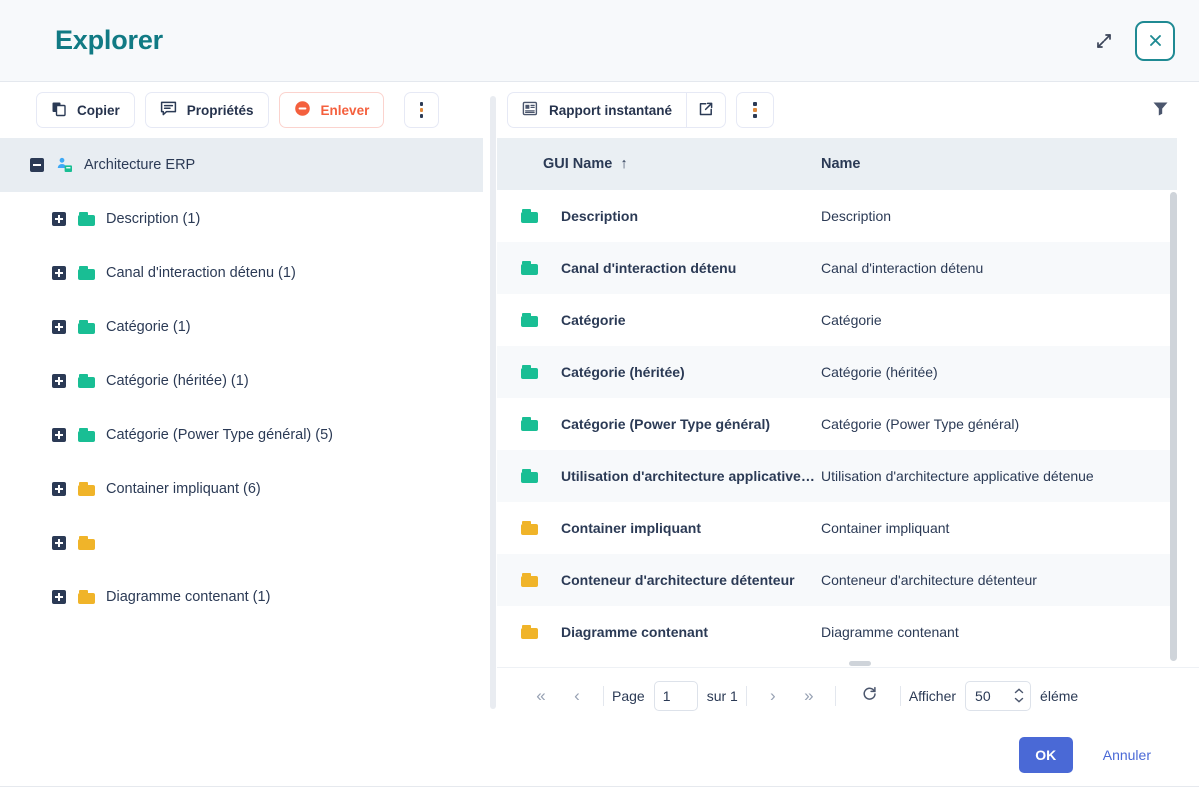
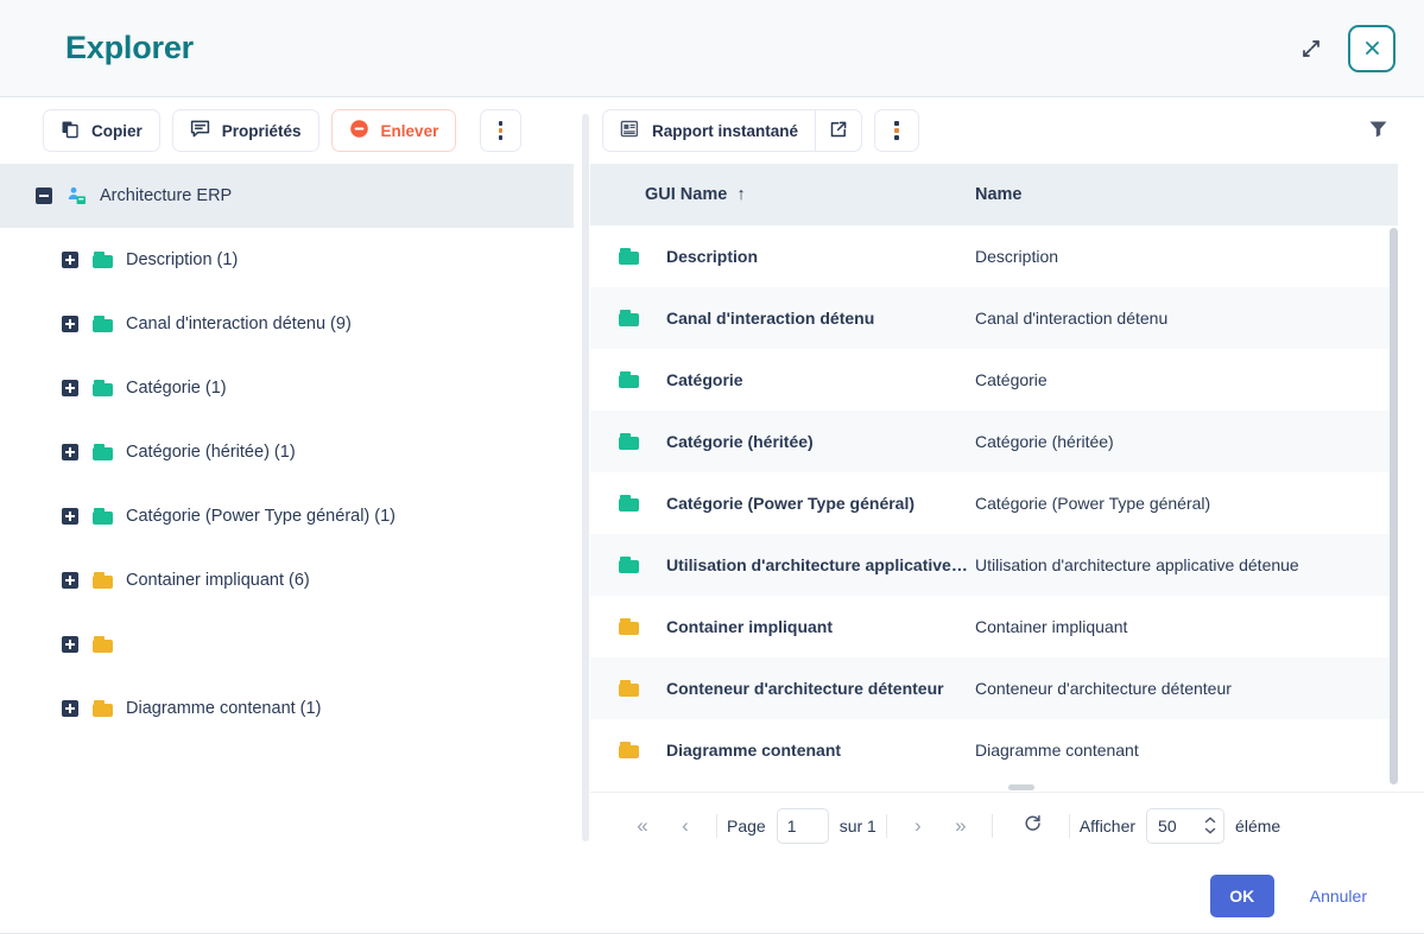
  Explorer
  Copier
  Propriétés
  Enlever
  Architecture ERP
  Description (1)
- Canal d'interaction détenu (1)
+ Canal d'interaction détenu (9)
  Catégorie (1)
  Catégorie (héritée) (1)
- Catégorie (Power Type général) (5)
+ Catégorie (Power Type général) (1)
  Container impliquant (6)
  Diagramme contenant (1)
  Rapport instantané
  GUI Name
  ↑
  Name
  Description
  Description
  Canal d'interaction détenu
  Canal d'interaction détenu
  Catégorie
  Catégorie
  Catégorie (héritée)
  Catégorie (héritée)
  Catégorie (Power Type général)
  Catégorie (Power Type général)
  Utilisation d'architecture applicative d
  Utilisation d'architecture applicative détenue
  Container impliquant
  Container impliquant
  Conteneur d'architecture détenteur
  Conteneur d'architecture détenteur
  Diagramme contenant
  Diagramme contenant
  «
  ‹
  Page
  1
  sur 1
  ›
  »
  Afficher
  50
  éléme
  OK
  Annuler
